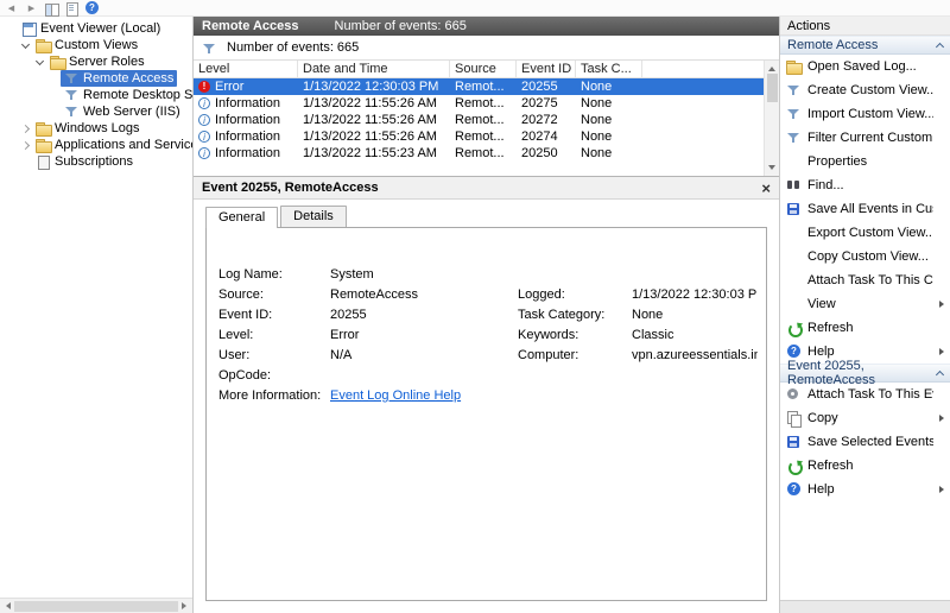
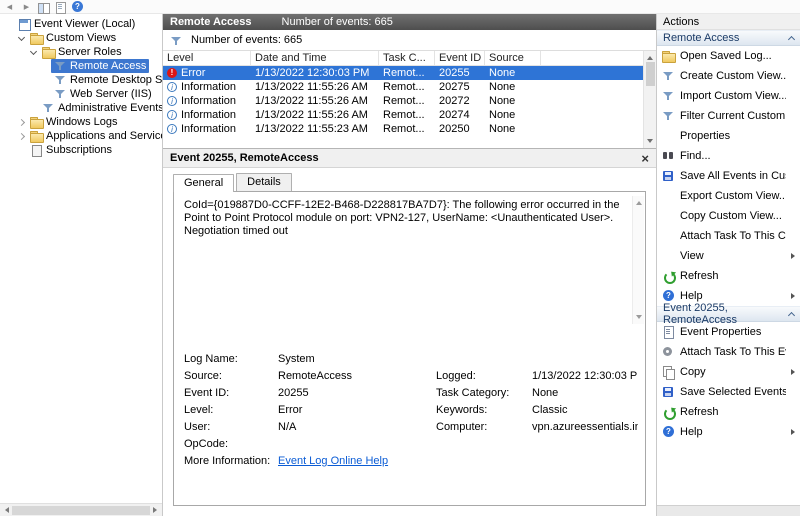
  Event Viewer (Local)
  Custom Views
  Server Roles
  Remote Access
  Remote Desktop S
  Web Server (IIS)
+ Administrative Events
  Windows Logs
  Applications and Servic
  Subscriptions
  Remote Access
  Number of events: 665
  Number of events: 665
  Level
  Date and Time
- Source
+ Task C...
  Event ID
- Task C...
+ Source
  Error
  1/13/2022 12:30:03 PM
  Remot...
  20255
  None
  Information
  1/13/2022 11:55:26 AM
  Remot...
  20275
  None
  Information
  1/13/2022 11:55:26 AM
  Remot...
  20272
  None
  Information
  1/13/2022 11:55:26 AM
  Remot...
  20274
  None
  Information
  1/13/2022 11:55:23 AM
  Remot...
  20250
  None
  Event 20255, RemoteAccess
  General
  Details
+ CoId={019887D0-CCFF-12E2-B468-D228817BA7D7}: The following error occurred in the Point to Point Protocol module on port: VPN2-127, UserName: <Unauthenticated User>. Negotiation timed out
  Log Name:
  System
  Source:
  RemoteAccess
  Logged:
  1/13/2022 12:30:03 P
  Event ID:
  20255
  Task Category:
  None
  Level:
  Error
  Keywords:
  Classic
  User:
  N/A
  Computer:
  vpn.azureessentials.in
  OpCode:
  More Information:
  Event Log Online Help
  Actions
  Remote Access
  Open Saved Log...
  Create Custom View..
  Import Custom View...
  Filter Current Custom
  Properties
  Find...
  Save All Events in Cu
  Export Custom View..
  Copy Custom View...
  Attach Task To This C
  View
  Refresh
  Help
  Event 20255, RemoteAccess
+ Event Properties
  Attach Task To This E
  Copy
  Save Selected Events
  Refresh
  Help
